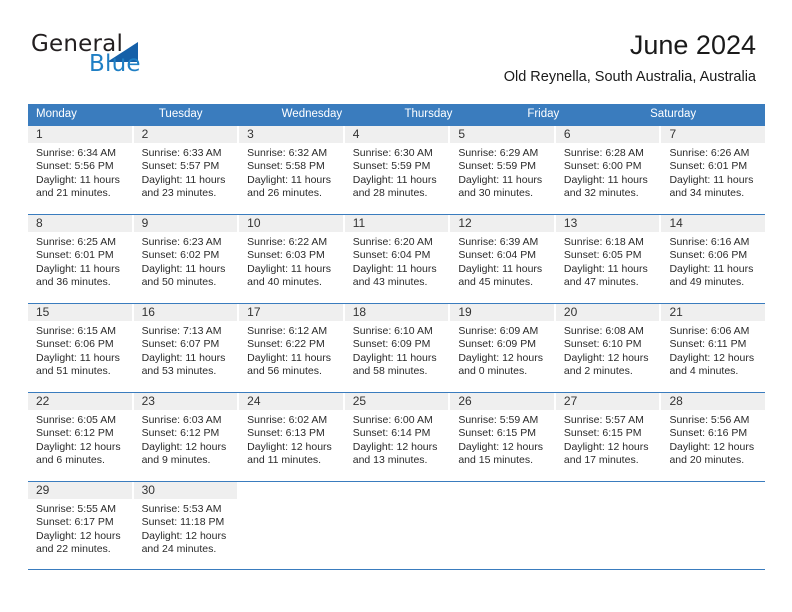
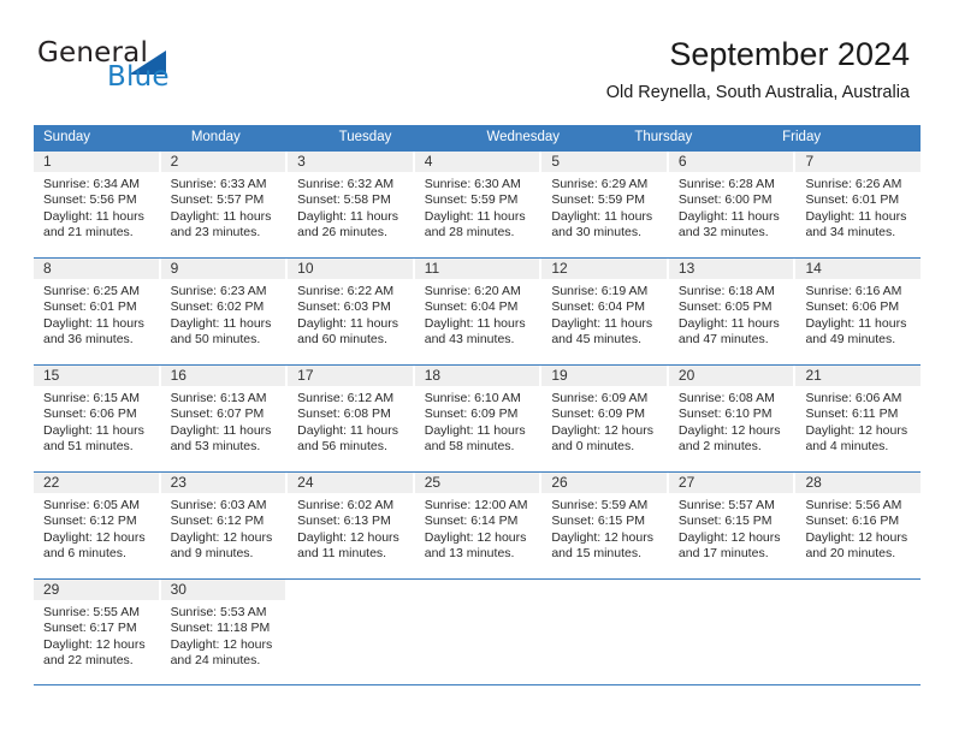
  General
  Blue
- June 2024
+ September 2024
  Old Reynella, South Australia, Australia
+ Sunday
  Monday
  Tuesday
  Wednesday
  Thursday
  Friday
- Saturday
  1
  Sunrise: 6:34 AM
  Sunset: 5:56 PM
  Daylight: 11 hours
  and 21 minutes.
  2
  Sunrise: 6:33 AM
  Sunset: 5:57 PM
  Daylight: 11 hours
  and 23 minutes.
  3
  Sunrise: 6:32 AM
  Sunset: 5:58 PM
  Daylight: 11 hours
  and 26 minutes.
  4
  Sunrise: 6:30 AM
  Sunset: 5:59 PM
  Daylight: 11 hours
  and 28 minutes.
  5
  Sunrise: 6:29 AM
  Sunset: 5:59 PM
  Daylight: 11 hours
  and 30 minutes.
  6
  Sunrise: 6:28 AM
  Sunset: 6:00 PM
  Daylight: 11 hours
  and 32 minutes.
  7
  Sunrise: 6:26 AM
  Sunset: 6:01 PM
  Daylight: 11 hours
  and 34 minutes.
  8
  Sunrise: 6:25 AM
  Sunset: 6:01 PM
  Daylight: 11 hours
  and 36 minutes.
  9
  Sunrise: 6:23 AM
  Sunset: 6:02 PM
  Daylight: 11 hours
  and 50 minutes.
  10
  Sunrise: 6:22 AM
  Sunset: 6:03 PM
  Daylight: 11 hours
- and 40 minutes.
+ and 60 minutes.
  11
  Sunrise: 6:20 AM
  Sunset: 6:04 PM
  Daylight: 11 hours
  and 43 minutes.
  12
- Sunrise: 6:39 AM
+ Sunrise: 6:19 AM
  Sunset: 6:04 PM
  Daylight: 11 hours
  and 45 minutes.
  13
  Sunrise: 6:18 AM
  Sunset: 6:05 PM
  Daylight: 11 hours
  and 47 minutes.
  14
  Sunrise: 6:16 AM
  Sunset: 6:06 PM
  Daylight: 11 hours
  and 49 minutes.
  15
  Sunrise: 6:15 AM
  Sunset: 6:06 PM
  Daylight: 11 hours
  and 51 minutes.
  16
- Sunrise: 7:13 AM
+ Sunrise: 6:13 AM
  Sunset: 6:07 PM
  Daylight: 11 hours
  and 53 minutes.
  17
  Sunrise: 6:12 AM
- Sunset: 6:22 PM
+ Sunset: 6:08 PM
  Daylight: 11 hours
  and 56 minutes.
  18
  Sunrise: 6:10 AM
  Sunset: 6:09 PM
  Daylight: 11 hours
  and 58 minutes.
  19
  Sunrise: 6:09 AM
  Sunset: 6:09 PM
  Daylight: 12 hours
  and 0 minutes.
  20
  Sunrise: 6:08 AM
  Sunset: 6:10 PM
  Daylight: 12 hours
  and 2 minutes.
  21
  Sunrise: 6:06 AM
  Sunset: 6:11 PM
  Daylight: 12 hours
  and 4 minutes.
  22
  Sunrise: 6:05 AM
  Sunset: 6:12 PM
  Daylight: 12 hours
  and 6 minutes.
  23
  Sunrise: 6:03 AM
  Sunset: 6:12 PM
  Daylight: 12 hours
  and 9 minutes.
  24
  Sunrise: 6:02 AM
  Sunset: 6:13 PM
  Daylight: 12 hours
  and 11 minutes.
  25
- Sunrise: 6:00 AM
+ Sunrise: 12:00 AM
  Sunset: 6:14 PM
  Daylight: 12 hours
  and 13 minutes.
  26
  Sunrise: 5:59 AM
  Sunset: 6:15 PM
  Daylight: 12 hours
  and 15 minutes.
  27
  Sunrise: 5:57 AM
  Sunset: 6:15 PM
  Daylight: 12 hours
  and 17 minutes.
  28
  Sunrise: 5:56 AM
  Sunset: 6:16 PM
  Daylight: 12 hours
  and 20 minutes.
  29
  Sunrise: 5:55 AM
  Sunset: 6:17 PM
  Daylight: 12 hours
  and 22 minutes.
  30
  Sunrise: 5:53 AM
  Sunset: 11:18 PM
  Daylight: 12 hours
  and 24 minutes.
